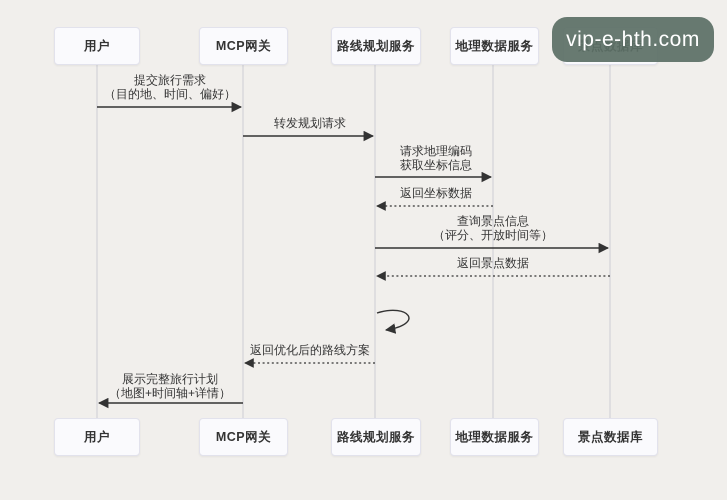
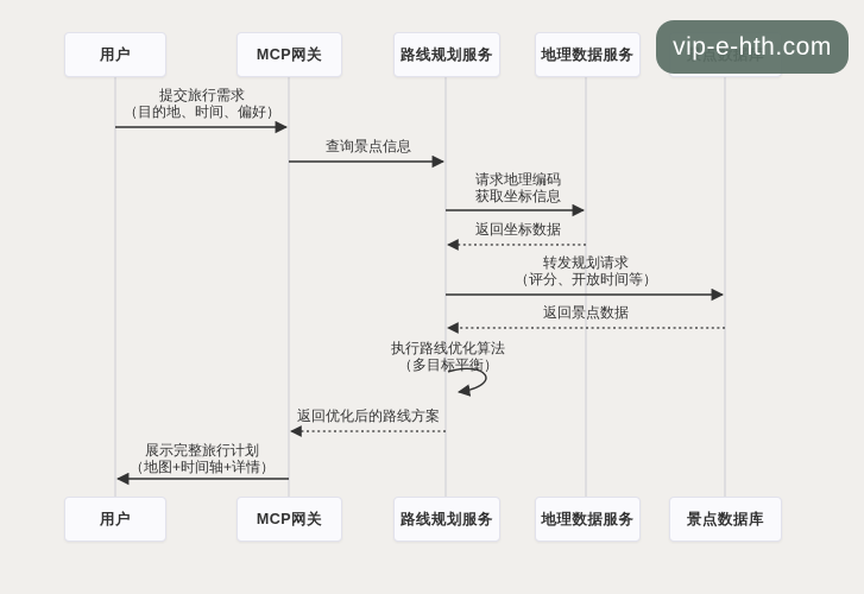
  用户
  MCP网关
  路线规划服务
  地理数据服务
  用户
  MCP网关
  路线规划服务
  地理数据服务
  景点数据库
  提交旅行需求
  （目的地、时间、偏好）
- 转发规划请求
+ 查询景点信息
  请求地理编码
  获取坐标信息
  返回坐标数据
- 查询景点信息
+ 转发规划请求
  （评分、开放时间等）
  返回景点数据
+ 执行路线优化算法
+ （多目标平衡）
  返回优化后的路线方案
  展示完整旅行计划
  （地图+时间轴+详情）
  vip-e-hth.com
